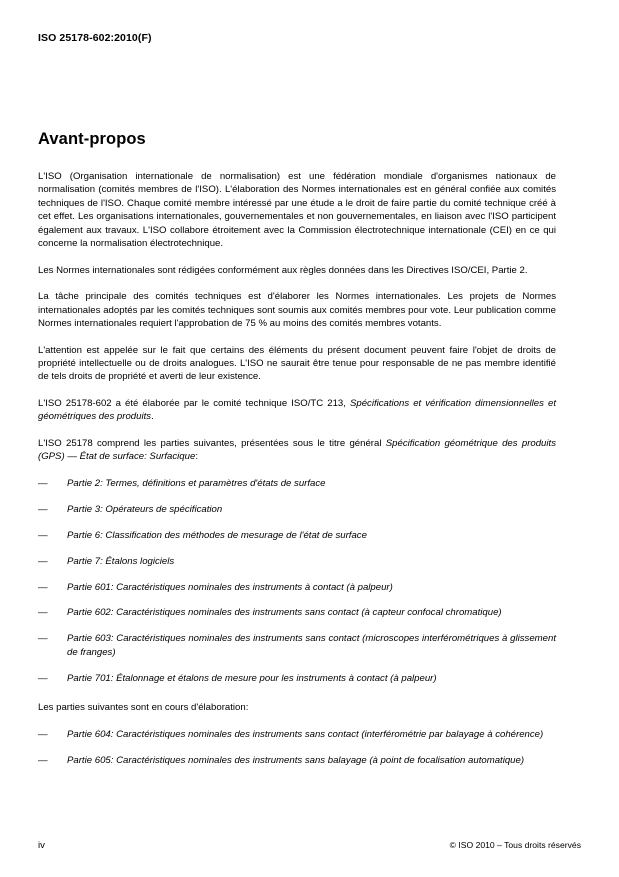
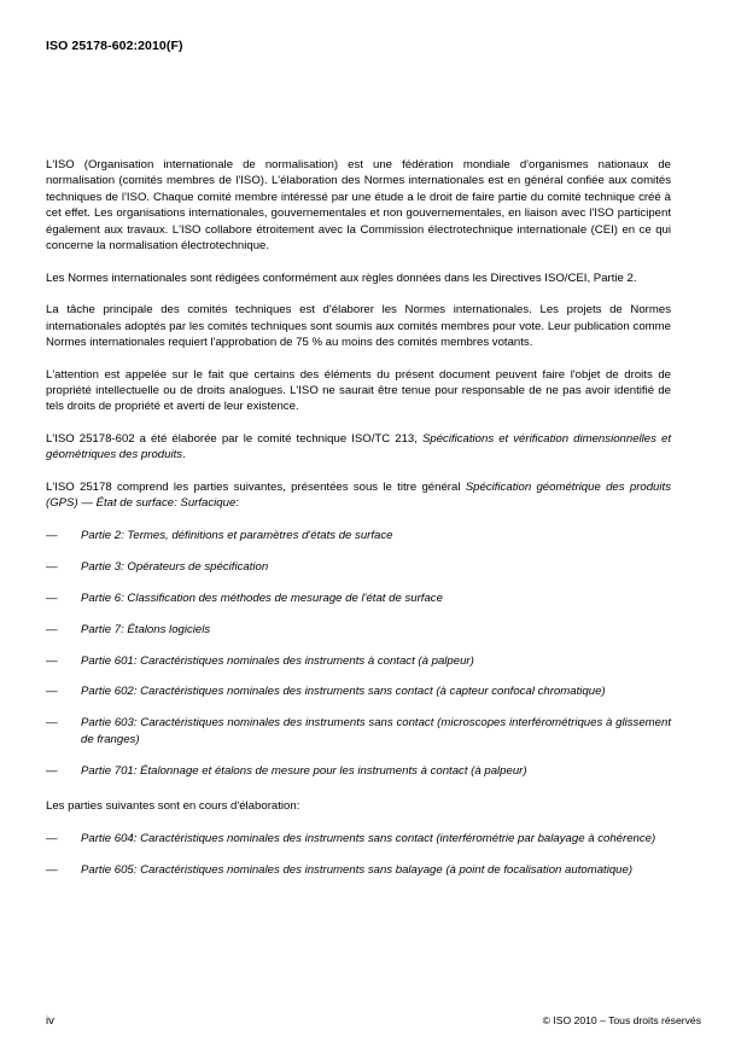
  ISO 25178-602:2010(F)
- Avant-propos
  L'ISO (Organisation internationale de normalisation) est une fédération mondiale d'organismes nationaux de normalisation (comités membres de l'ISO). L'élaboration des Normes internationales est en général confiée aux comités techniques de l'ISO. Chaque comité membre intéressé par une étude a le droit de faire partie du comité technique créé à cet effet. Les organisations internationales, gouvernementales et non gouvernementales, en liaison avec l'ISO participent également aux travaux. L'ISO collabore étroitement avec la Commission électrotechnique internationale (CEI) en ce qui concerne la normalisation électrotechnique.
  Les Normes internationales sont rédigées conformément aux règles données dans les Directives ISO/CEI, Partie 2.
  La tâche principale des comités techniques est d'élaborer les Normes internationales. Les projets de Normes internationales adoptés par les comités techniques sont soumis aux comités membres pour vote. Leur publication comme Normes internationales requiert l'approbation de 75 % au moins des comités membres votants.
- L'attention est appelée sur le fait que certains des éléments du présent document peuvent faire l'objet de droits de propriété intellectuelle ou de droits analogues. L'ISO ne saurait être tenue pour responsable de ne pas membre identifié de tels droits de propriété et averti de leur existence.
+ L'attention est appelée sur le fait que certains des éléments du présent document peuvent faire l'objet de droits de propriété intellectuelle ou de droits analogues. L'ISO ne saurait être tenue pour responsable de ne pas avoir identifié de tels droits de propriété et averti de leur existence.
  L'ISO 25178-602 a été élaborée par le comité technique ISO/TC 213, Spécifications et vérification dimensionnelles et géométriques des produits.
  L'ISO 25178 comprend les parties suivantes, présentées sous le titre général Spécification géométrique des produits (GPS) — État de surface: Surfacique:
  —
  Partie 2: Termes, définitions et paramètres d'états de surface
  —
  Partie 3: Opérateurs de spécification
  —
  Partie 6: Classification des méthodes de mesurage de l'état de surface
  —
  Partie 7: Étalons logiciels
  —
  Partie 601: Caractéristiques nominales des instruments à contact (à palpeur)
  —
  Partie 602: Caractéristiques nominales des instruments sans contact (à capteur confocal chromatique)
  —
  Partie 603: Caractéristiques nominales des instruments sans contact (microscopes interférométriques à glissement de franges)
  —
  Partie 701: Étalonnage et étalons de mesure pour les instruments à contact (à palpeur)
  Les parties suivantes sont en cours d'élaboration:
  —
  Partie 604: Caractéristiques nominales des instruments sans contact (interférométrie par balayage à cohérence)
  —
  Partie 605: Caractéristiques nominales des instruments sans balayage (à point de focalisation automatique)
  iv
  © ISO 2010 – Tous droits réservés
